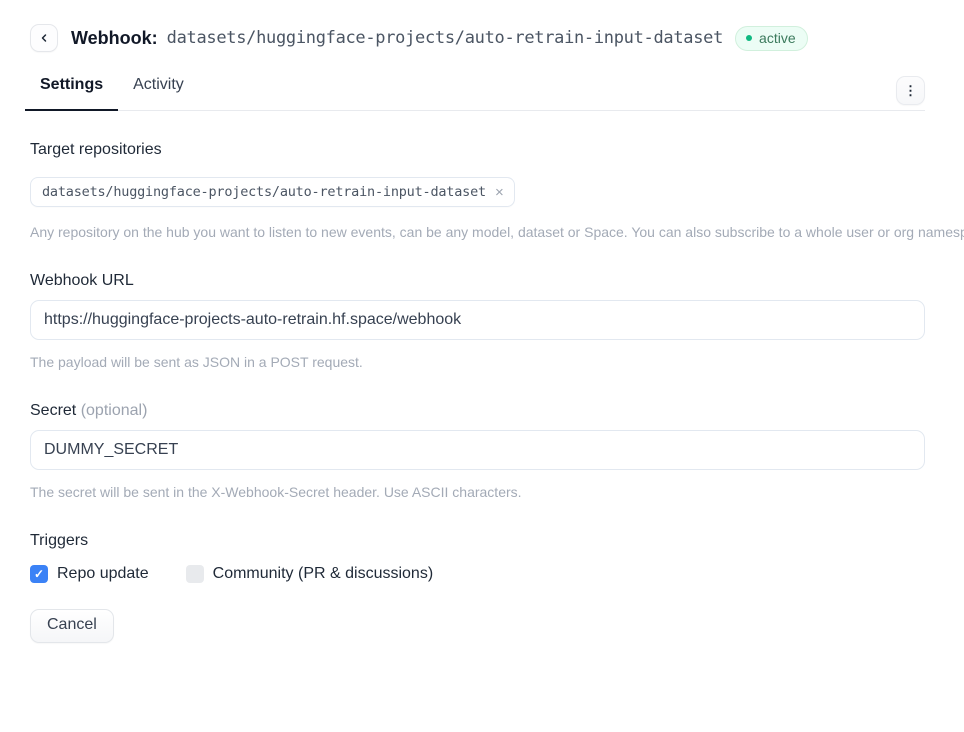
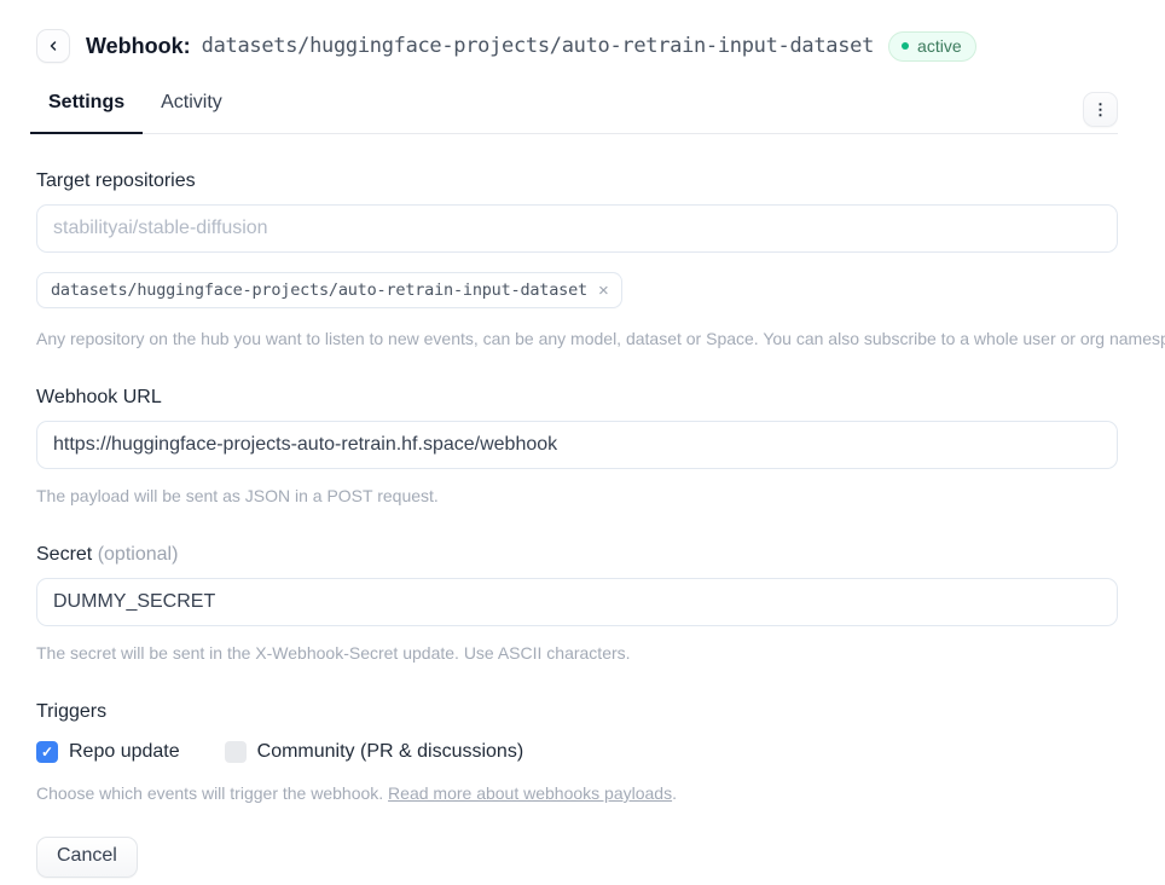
  Webhook:
  datasets/huggingface-projects/auto-retrain-input-dataset
  active
  Settings
  Activity
  ⋮
  Target repositories
+ stabilityai/stable-diffusion
  datasets/huggingface-projects/auto-retrain-input-dataset
  ×
  Any repository on the hub you want to listen to new events, can be any model, dataset or Space. You can also subscribe to a whole user or org names
  Webhook URL
  https://huggingface-projects-auto-retrain.hf.space/webhook
  The payload will be sent as JSON in a POST request.
  Secret (optional)
  DUMMY_SECRET
- The secret will be sent in the X-Webhook-Secret header. Use ASCII characters.
+ The secret will be sent in the X-Webhook-Secret update. Use ASCII characters.
  Triggers
  ✓
  Repo update
  Community (PR & discussions)
+ Choose which events will trigger the webhook. Read more about webhooks payloads.
  Cancel
